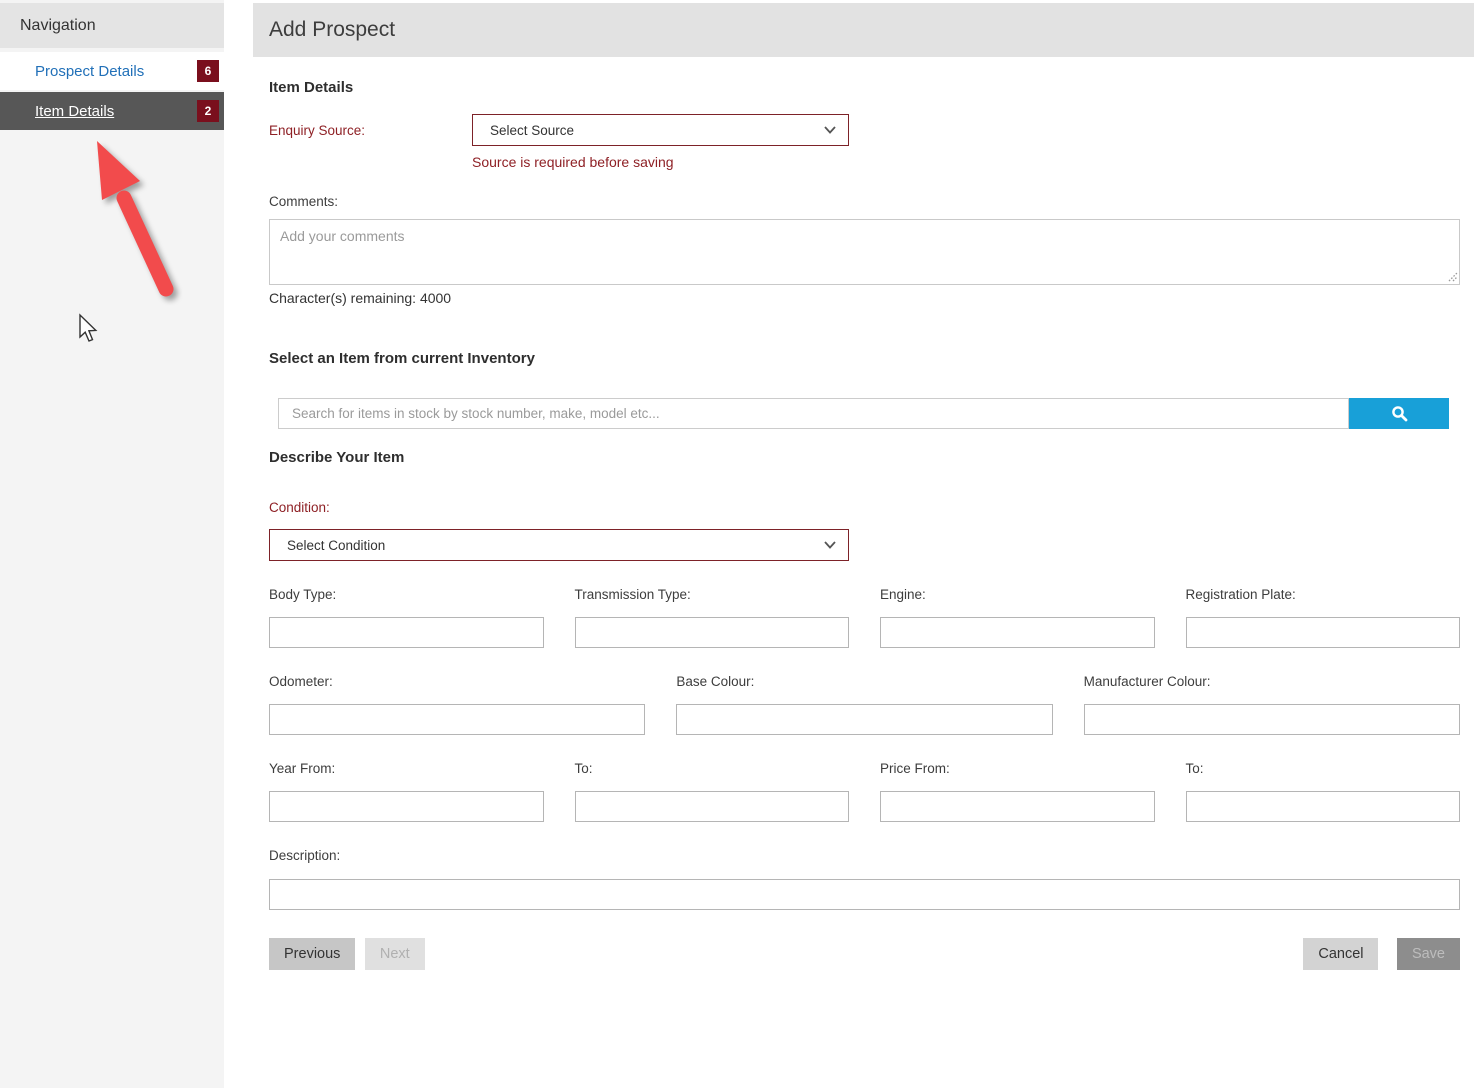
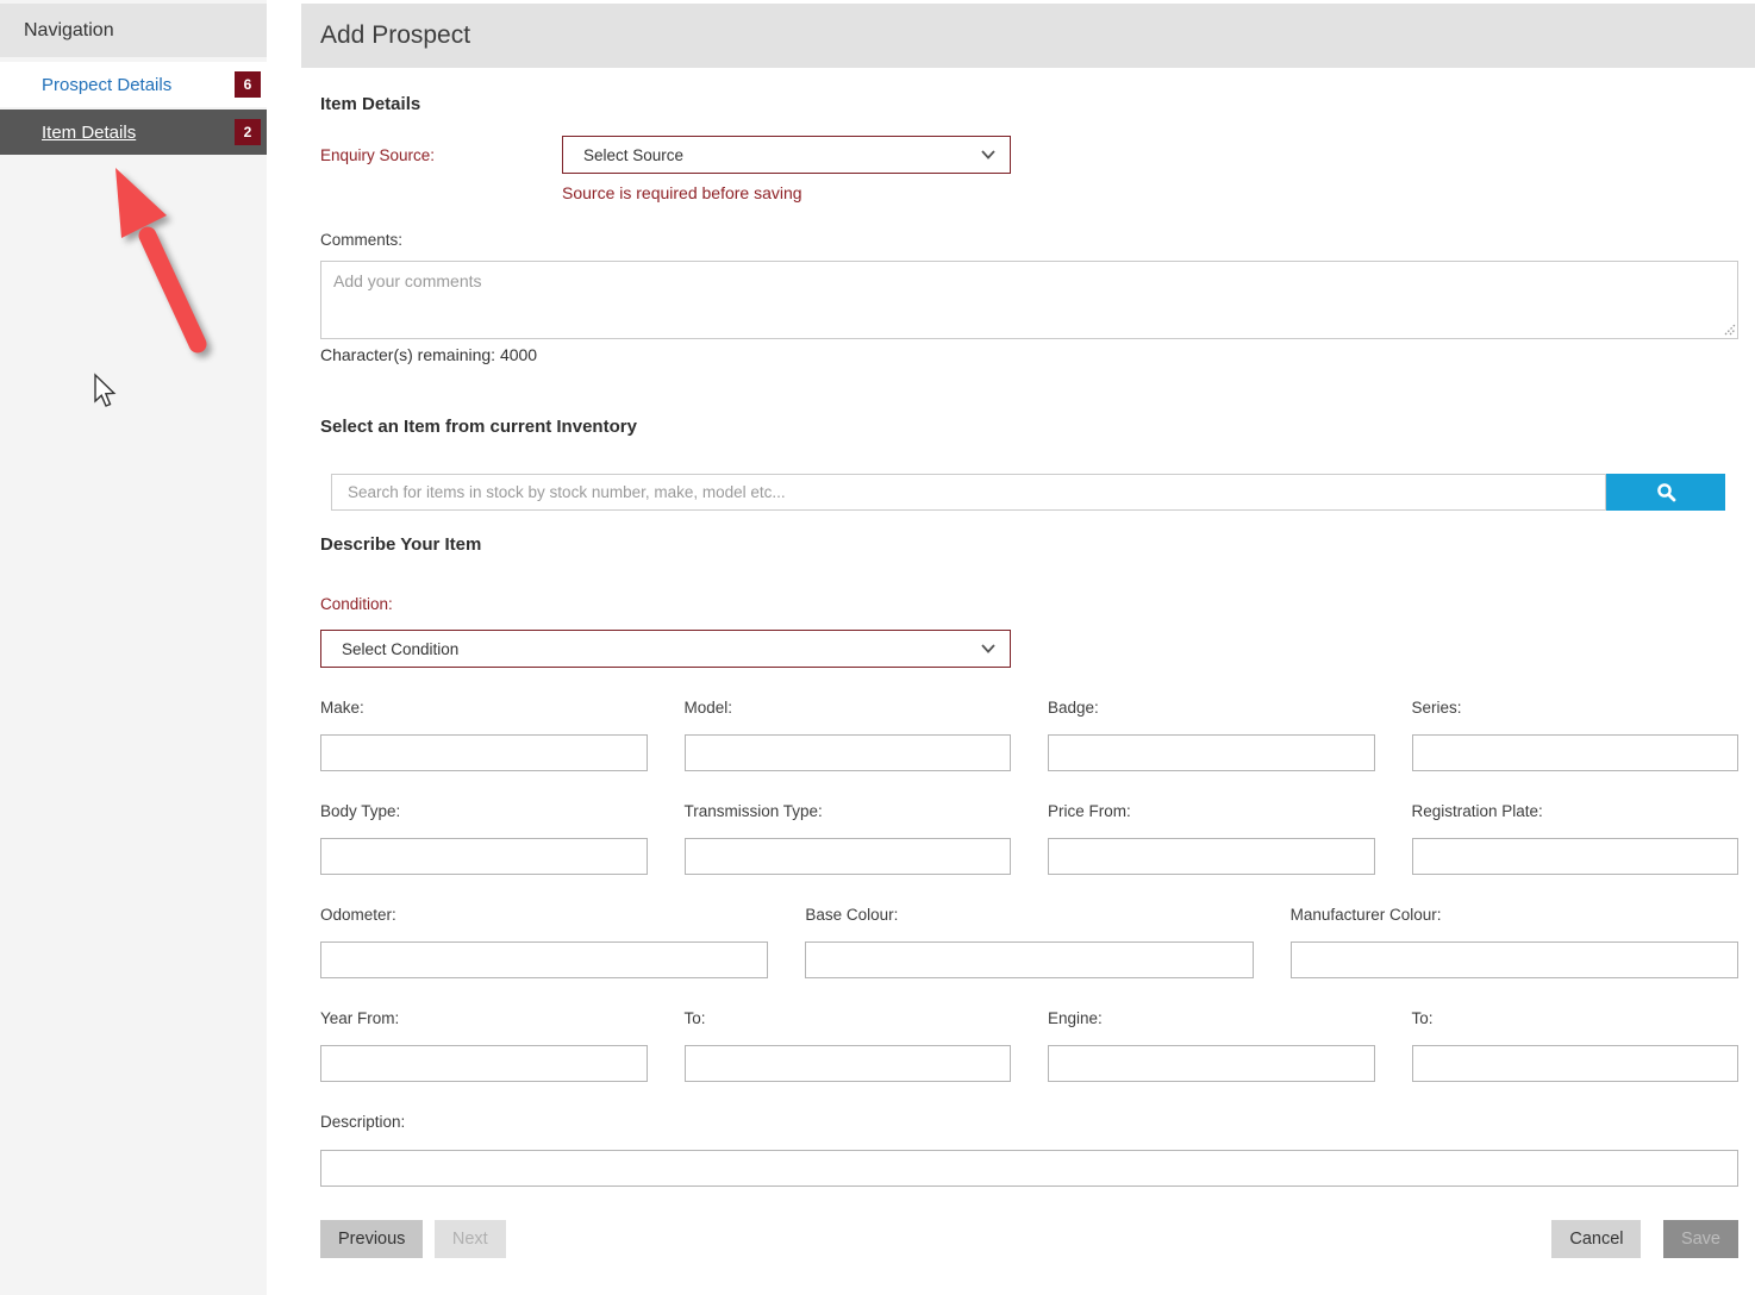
  Navigation
  Prospect Details
  6
  Item Details
  2
  Add Prospect
  Item Details
  Enquiry Source:
  Select Source
  Source is required before saving
  Comments:
  Add your comments
  Character(s) remaining: 4000
  Select an Item from current Inventory
  Search for items in stock by stock number, make, model etc...
  Describe Your Item
  Condition:
  Select Condition
+ Make:
+ Model:
+ Badge:
+ Series:
  Body Type:
  Transmission Type:
- Engine:
+ Price From:
  Registration Plate:
  Odometer:
  Base Colour:
  Manufacturer Colour:
  Year From:
  To:
- Price From:
+ Engine:
  To:
  Description:
  Previous Next
  Cancel Save
